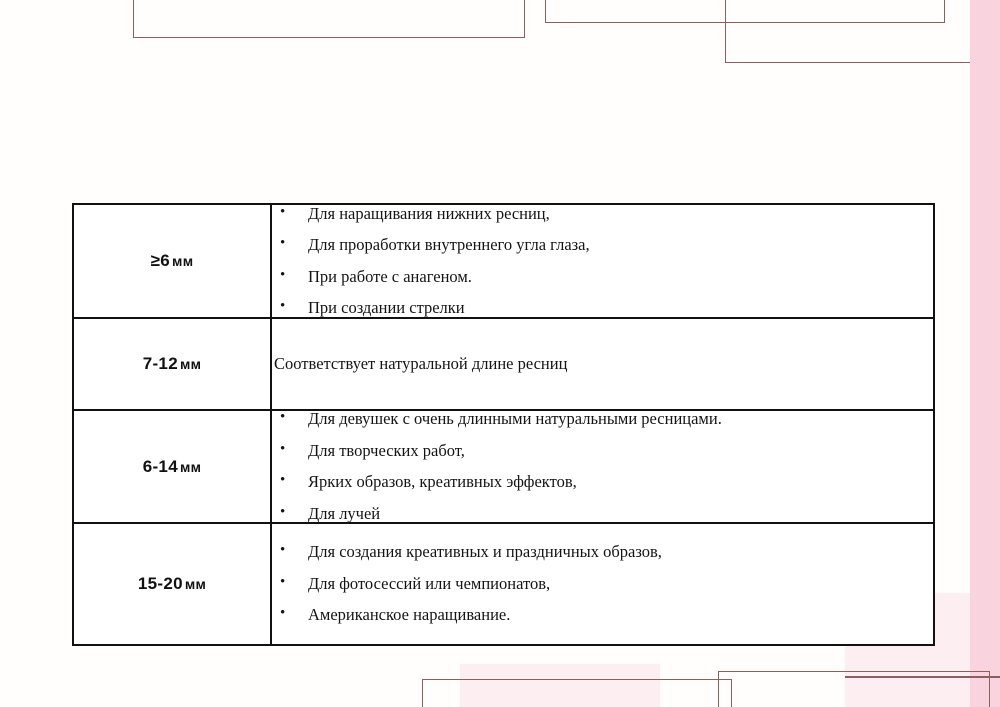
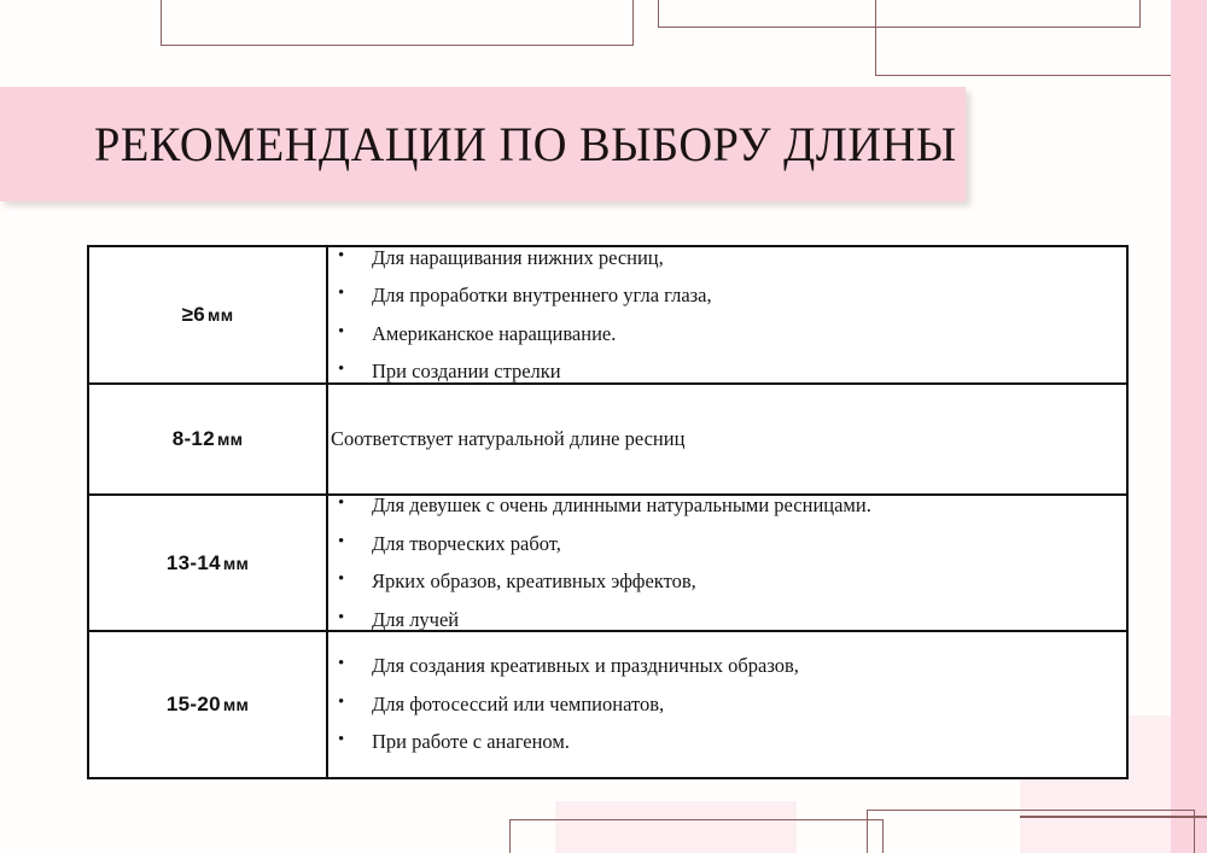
+ РЕКОМЕНДАЦИИ ПО ВЫБОРУ ДЛИНЫ
- ≥6 мм	Для наращивания нижних ресниц, Для проработки внутреннего угла глаза, При работе с анагеном. При создании стрелки
+ ≥6 мм	Для наращивания нижних ресниц, Для проработки внутреннего угла глаза, Американское наращивание. При создании стрелки
- 7-12 мм	Соответствует натуральной длине ресниц
+ 8-12 мм	Соответствует натуральной длине ресниц
- 6-14 мм	Для девушек с очень длинными натуральными ресницами. Для творческих работ, Ярких образов, креативных эффектов, Для лучей
+ 13-14 мм	Для девушек с очень длинными натуральными ресницами. Для творческих работ, Ярких образов, креативных эффектов, Для лучей
- 15-20 мм	Для создания креативных и праздничных образов, Для фотосессий или чемпионатов, Американское наращивание.
+ 15-20 мм	Для создания креативных и праздничных образов, Для фотосессий или чемпионатов, При работе с анагеном.
